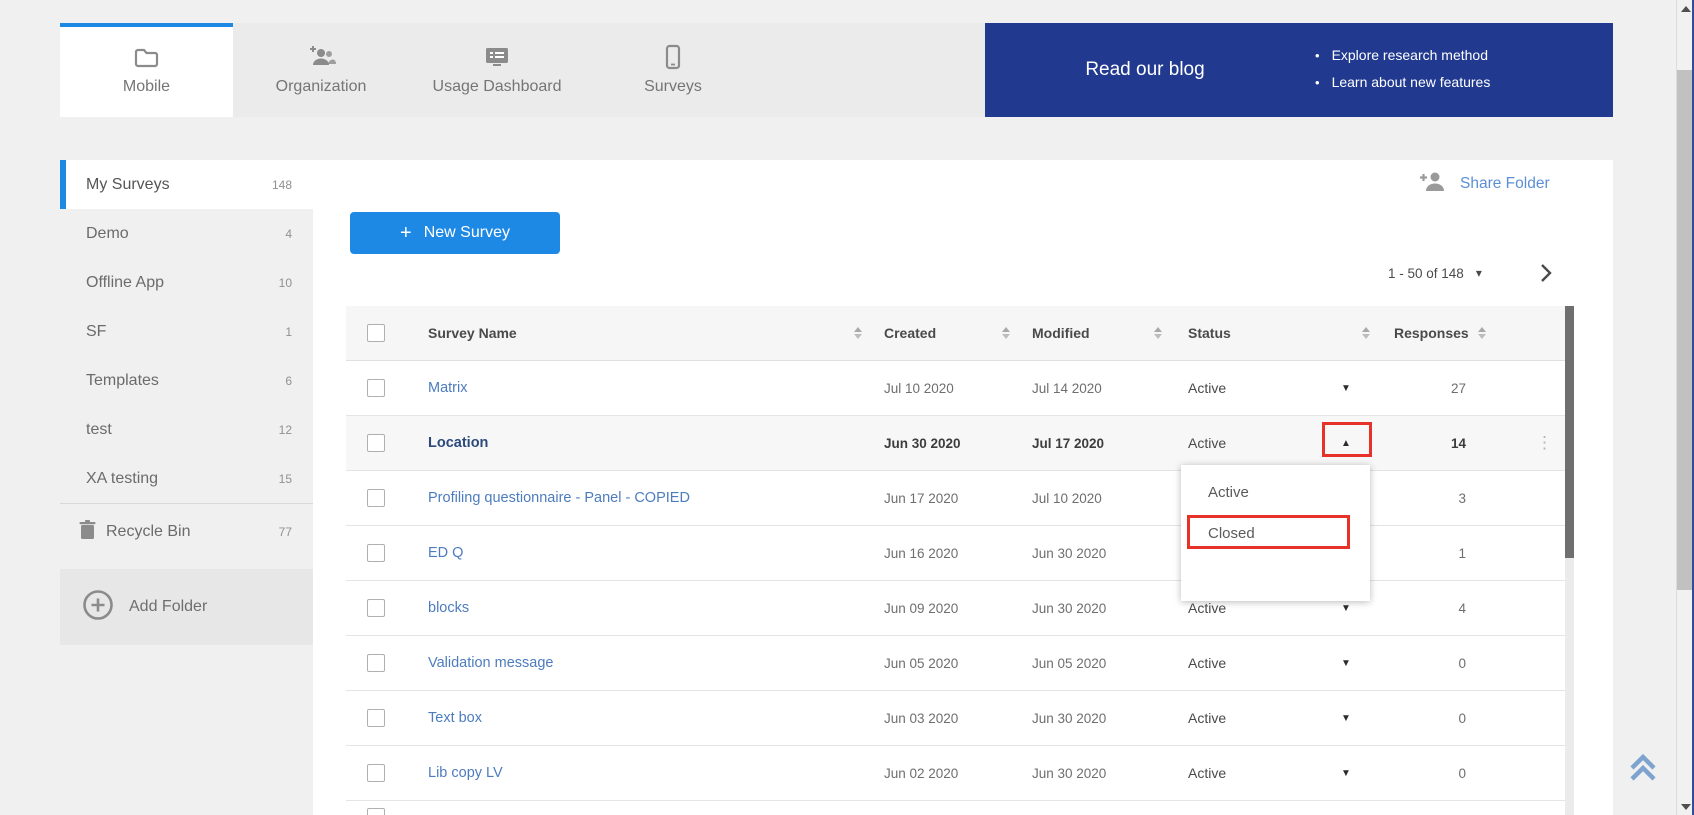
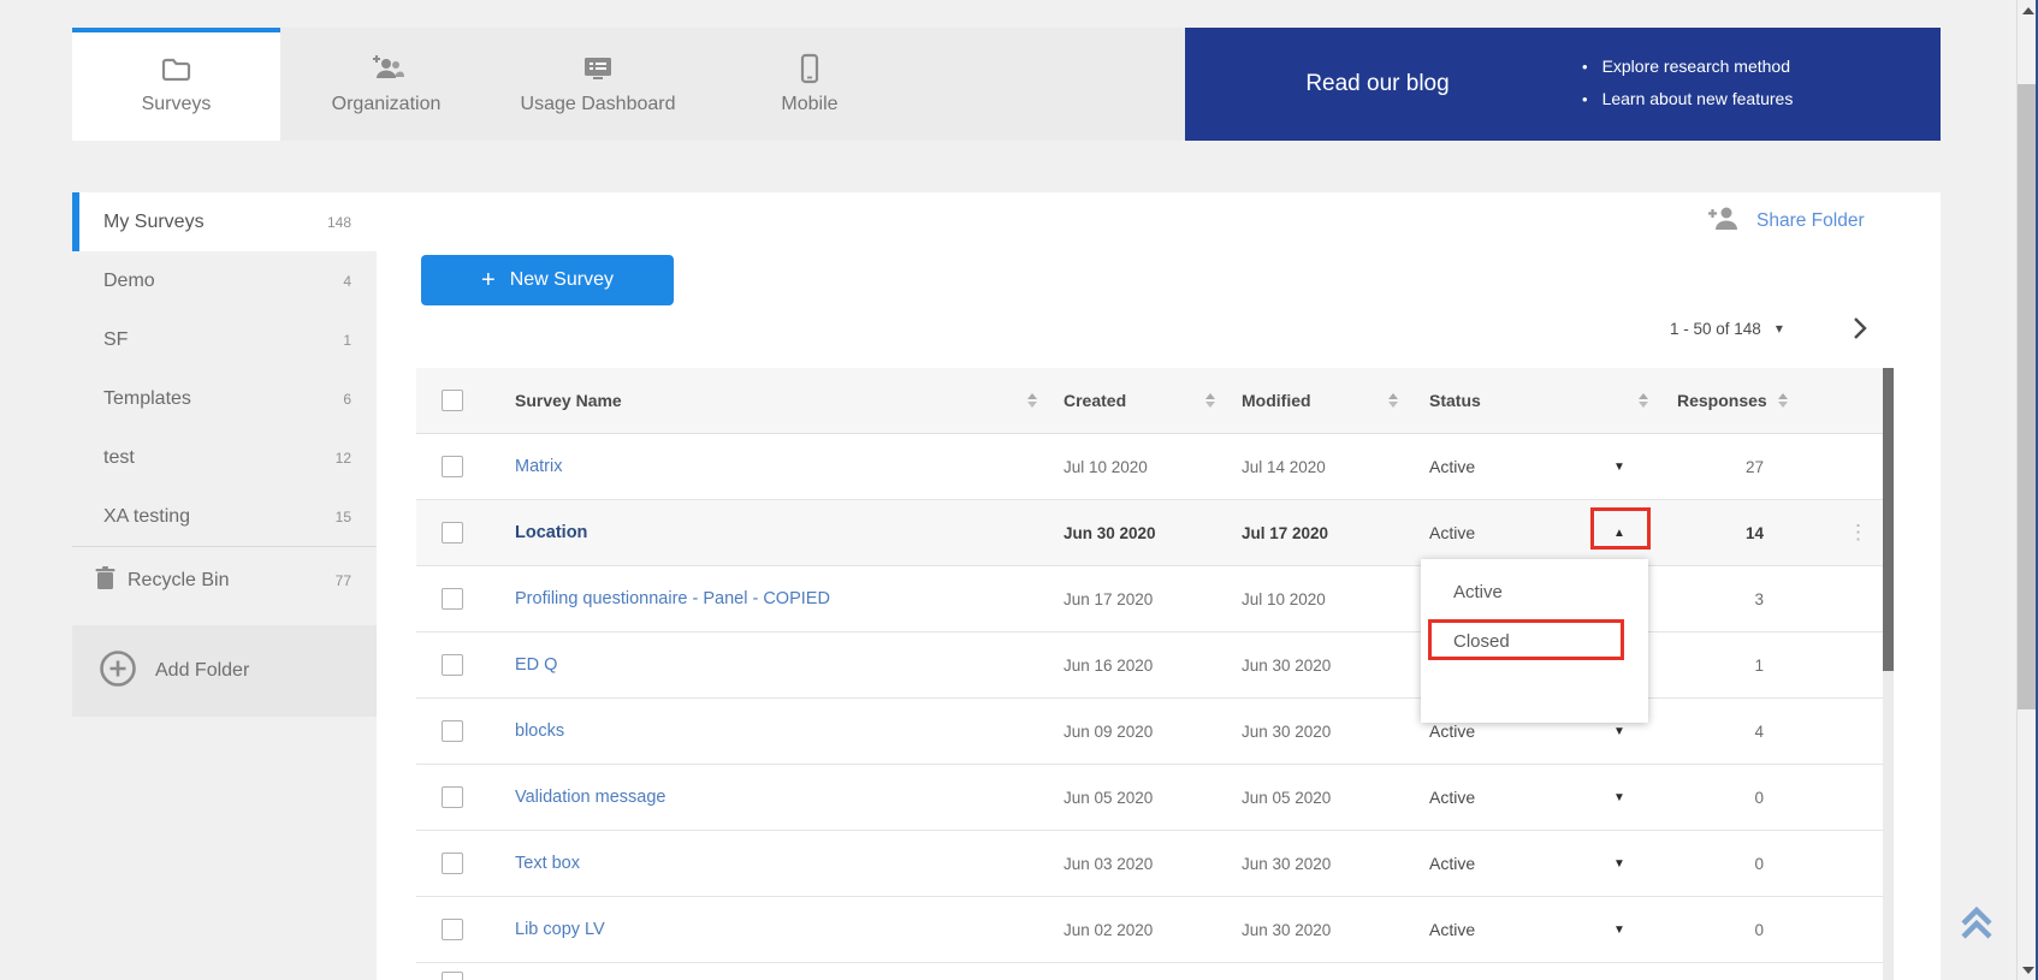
- Mobile
+ Surveys
  Organization
  Usage Dashboard
- Surveys
+ Mobile
  Read our blog
  Explore research method
  Learn about new features
  My Surveys
  148
  Demo
  4
- Offline App
- 10
  SF
  1
  Templates
  6
  test
  12
  XA testing
  15
  Recycle Bin
  77
  Add Folder
  Share Folder
  +
  New Survey
  1 - 50 of 148
  ▾
  Survey Name
  Created
  Modified
  Status
  Responses
  Matrix
  Jul 10 2020
  Jul 14 2020
  Active
  ▼
  27
  Location
  Jun 30 2020
  Jul 17 2020
  Active
  ▲
  14
  ⋮
  Profiling questionnaire - Panel - COPIED
  Jun 17 2020
  Jul 10 2020
  3
  ED Q
  Jun 16 2020
  Jun 30 2020
  1
  blocks
  Jun 09 2020
  Jun 30 2020
  Active
  ▼
  4
  Validation message
  Jun 05 2020
  Jun 05 2020
  Active
  ▼
  0
  Text box
  Jun 03 2020
  Jun 30 2020
  Active
  ▼
  0
  Lib copy LV
  Jun 02 2020
  Jun 30 2020
  Active
  ▼
  0
  Active
  Closed
